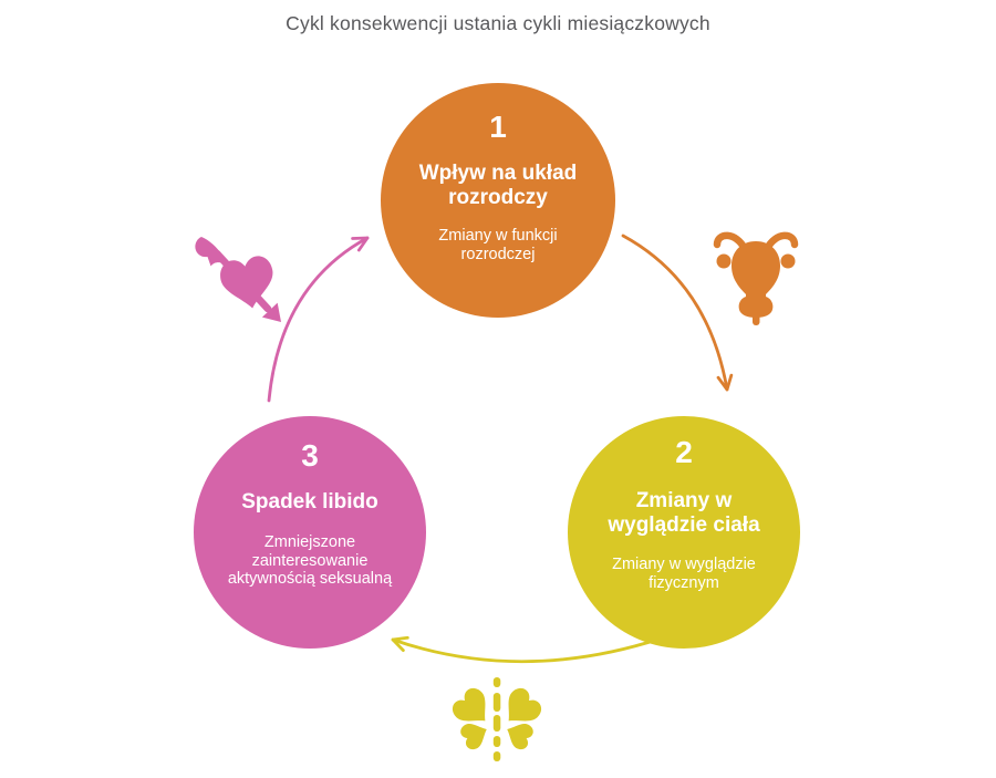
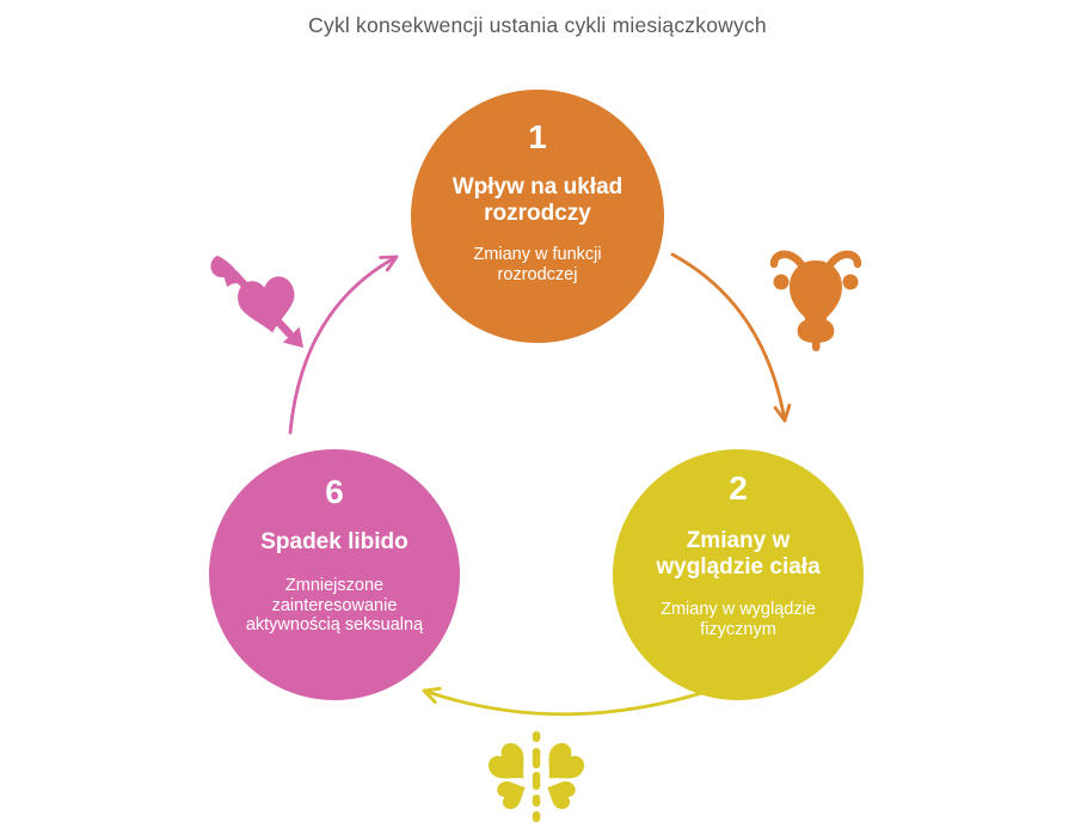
  Cykl konsekwencji ustania cykli miesiączkowych
  1
  Wpływ na układ rozrodczy
  Zmiany w funkcji rozrodczej
  2
  Zmiany w wyglądzie ciała
  Zmiany w wyglądzie fizycznym
- 3
+ 6
  Spadek libido
  Zmniejszone zainteresowanie aktywnością seksualną
